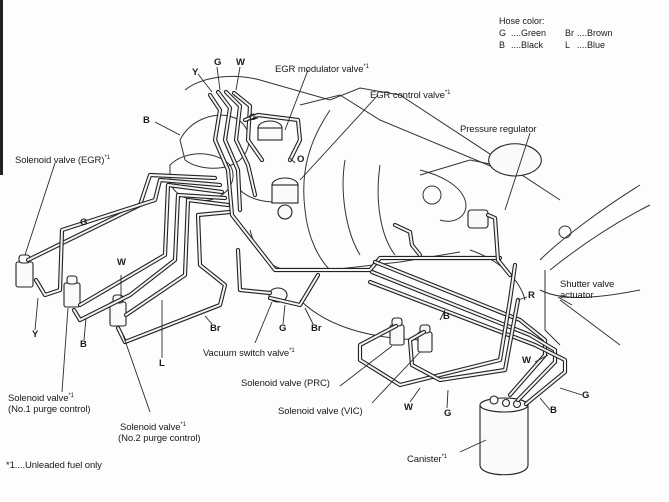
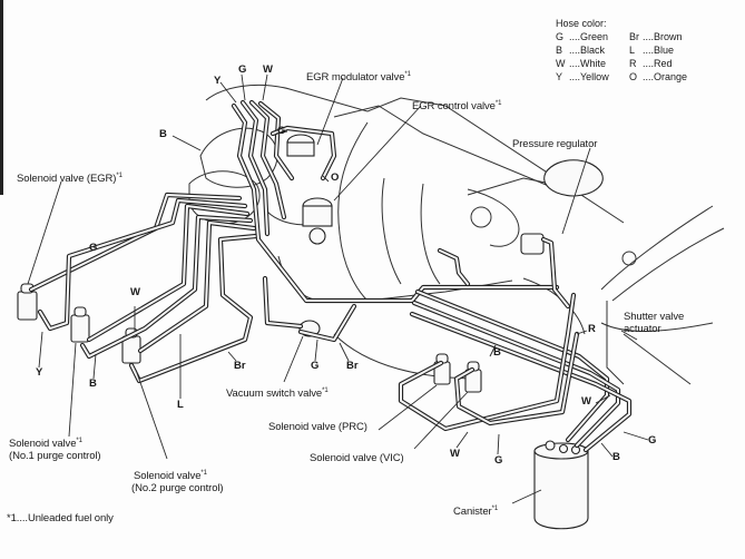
  Hose color:
  G ....Green
  Br ....Brown
  B ....Black
  L ....Blue
+ W ....White
+ R ....Red
+ Y ....Yellow
+ O ....Orange
  EGR modulator valve
  EGR control valve
  Pressure regulator
  Solenoid valve (EGR)
  Shutter valve
  actuator
  Vacuum switch valve
  Solenoid valve (PRC)
  Solenoid valve (VIC)
  Solenoid valve
  (No.1 purge control)
  Solenoid valve
  (No.2 purge control)
  Canister
  *1....Unleaded fuel only
  Y
  G
  W
  B
  G
  O
  G
  Y
  B
  W
  L
  Br
  G
  Br
  R
  B
  W
  G
  B
  W
  G
